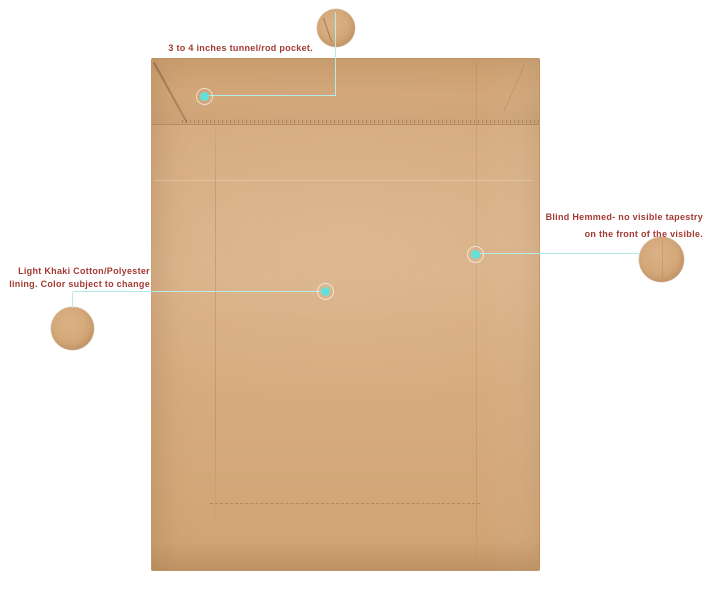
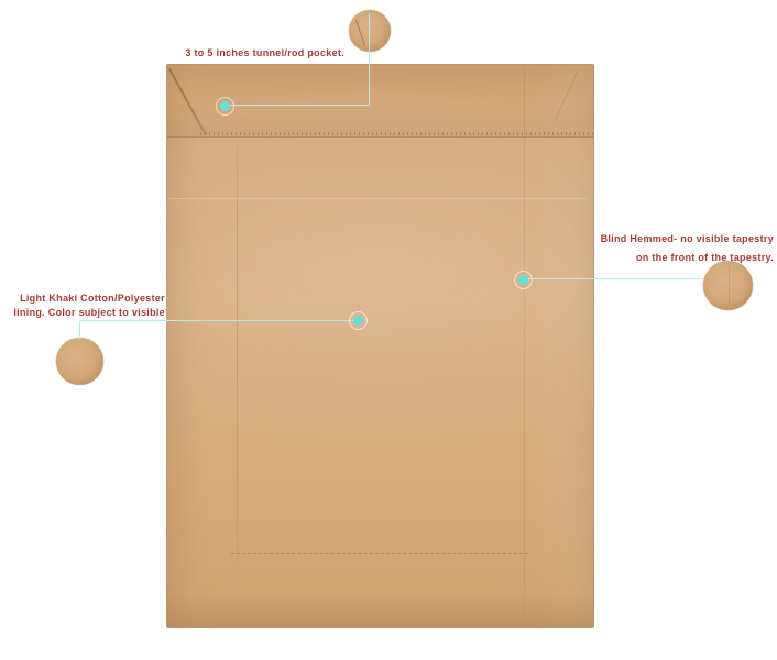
- 3 to 4 inches tunnel/rod pocket.
+ 3 to 5 inches tunnel/rod pocket.
  Blind Hemmed- no visible tapestry
- on the front of the visible.
+ on the front of the tapestry.
  Light Khaki Cotton/Polyester
- lining. Color subject to change
+ lining. Color subject to visible
